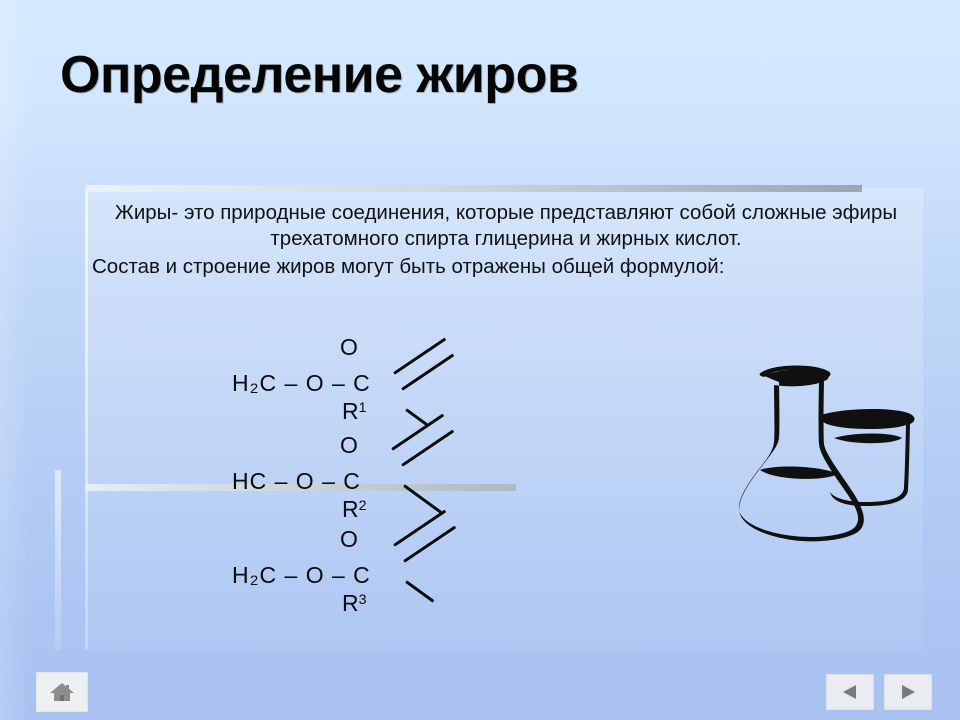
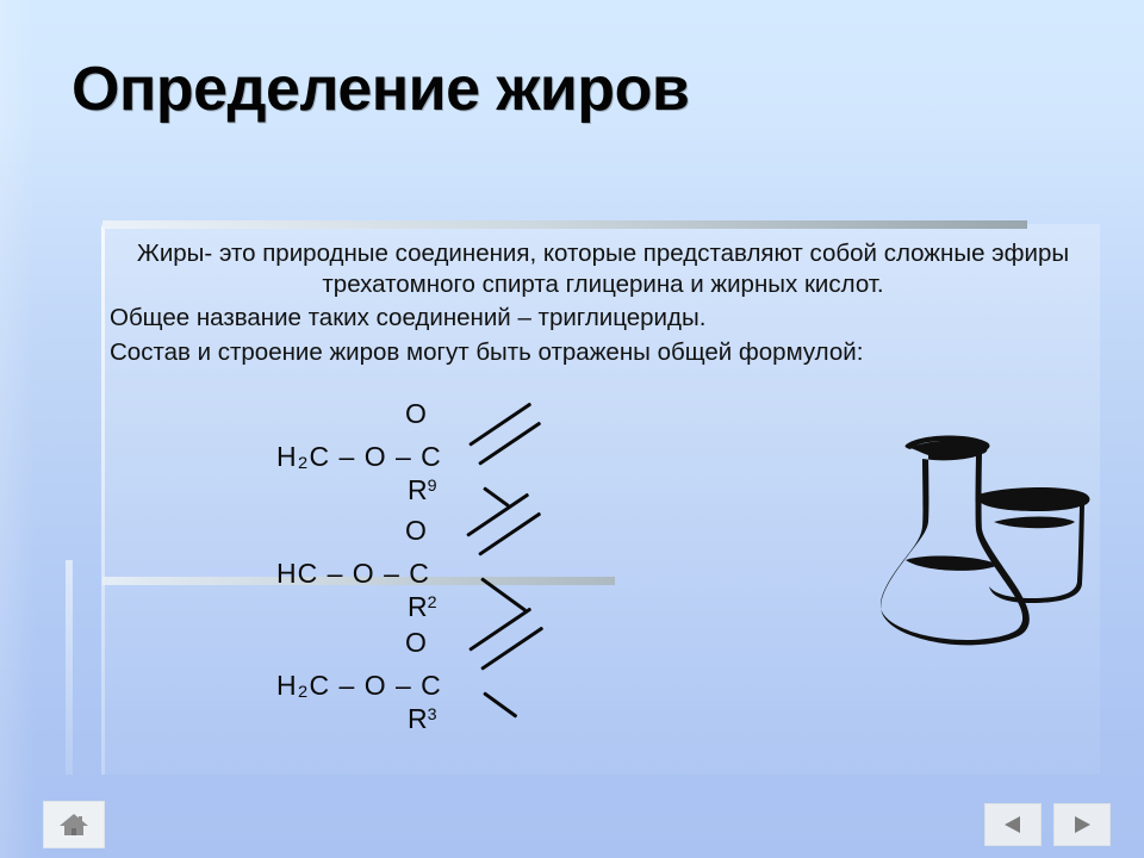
  Определение жиров
  Жиры- это природные соединения, которые представляют собой сложные эфиры трехатомного спирта глицерина и жирных кислот.
+ Общее название таких соединений – триглицериды.
  Состав и строение жиров могут быть отражены общей формулой:
  O
  H₂C – O – C
- R1
+ R9
  O
  HC – O – C
  R2
  O
  H₂C – O – C
  R3
